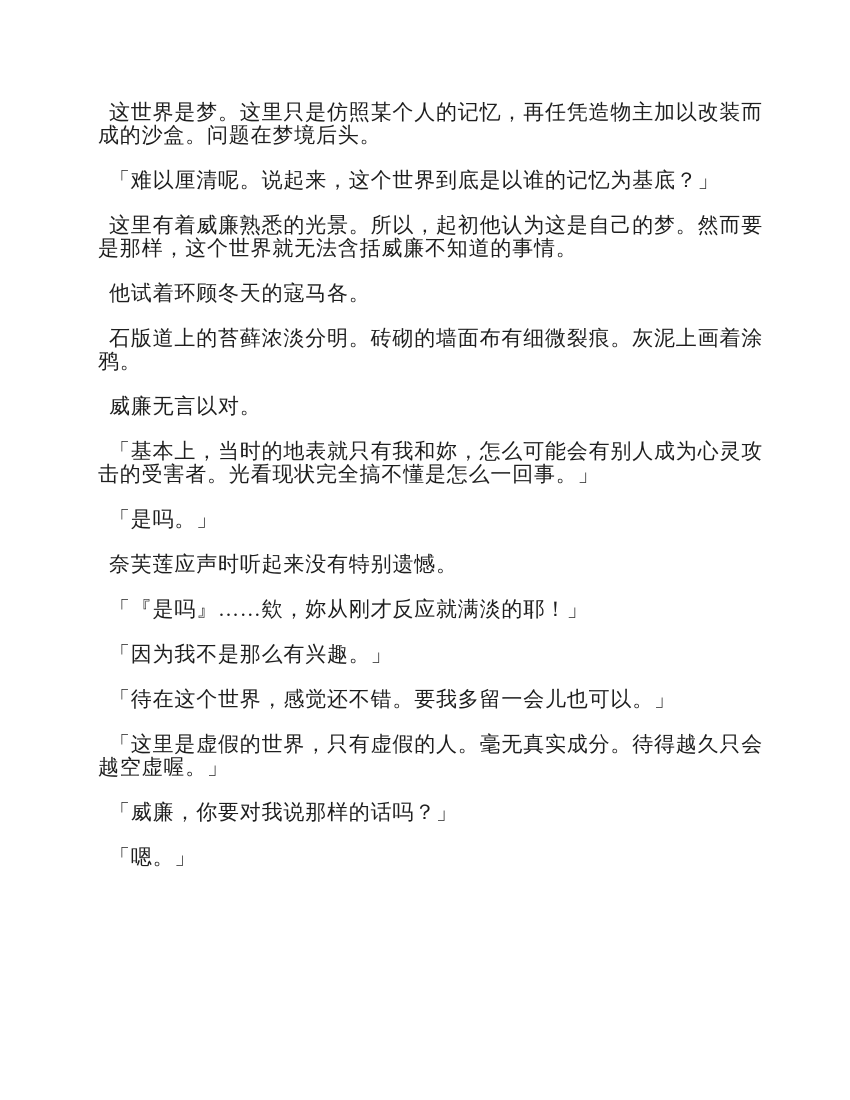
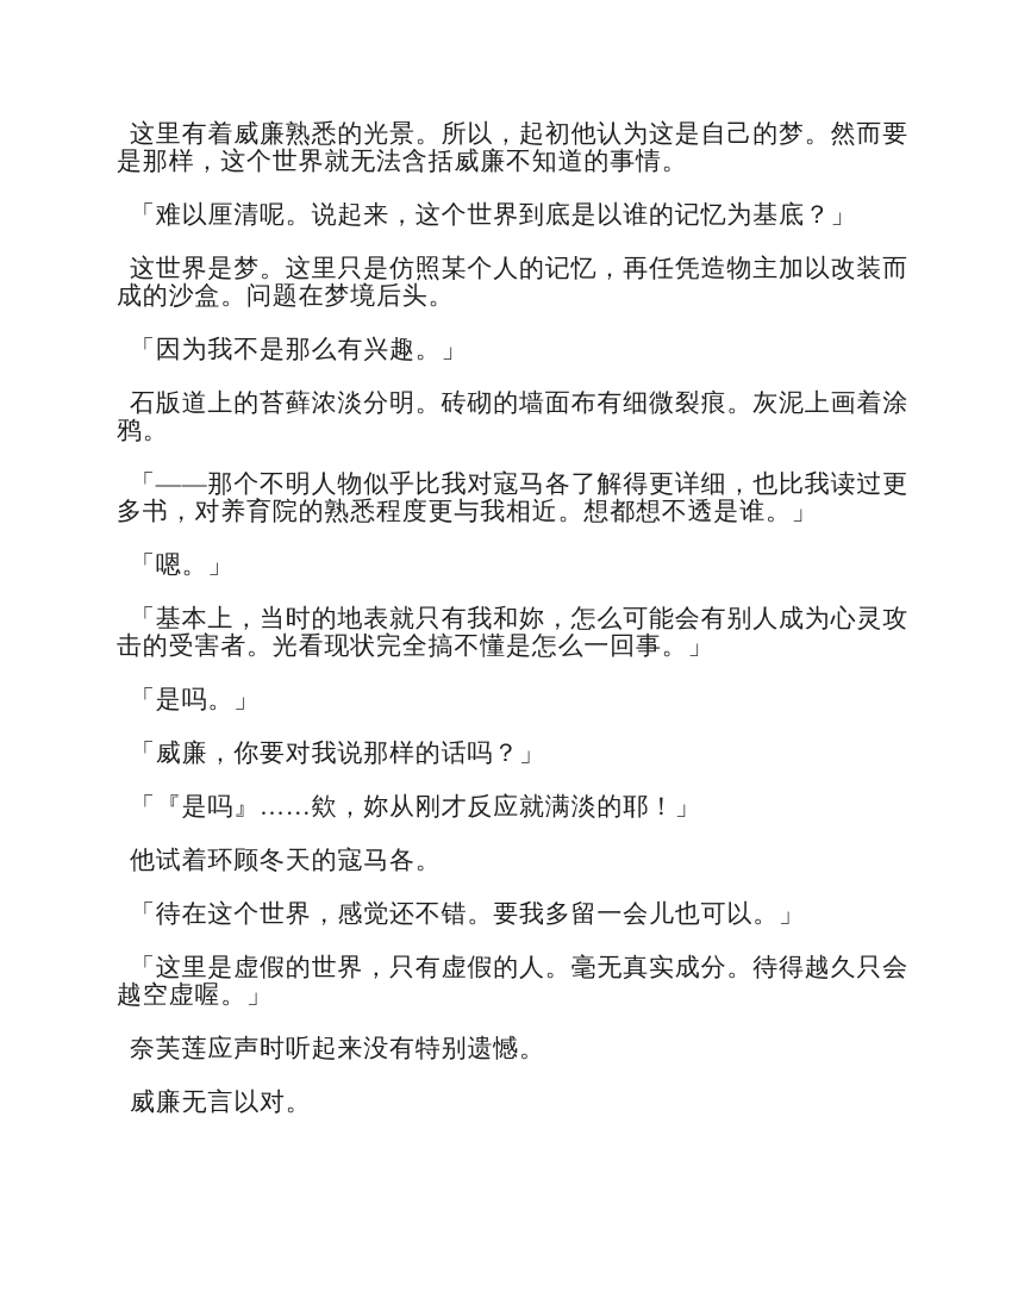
- 这世界是梦。这里只是仿照某个人的记忆，再任凭造物主加以改装而成的沙盒。问题在梦境后头。
+ 这里有着威廉熟悉的光景。所以，起初他认为这是自己的梦。然而要是那样，这个世界就无法含括威廉不知道的事情。
  「难以厘清呢。说起来，这个世界到底是以谁的记忆为基底？」
- 这里有着威廉熟悉的光景。所以，起初他认为这是自己的梦。然而要是那样，这个世界就无法含括威廉不知道的事情。
+ 这世界是梦。这里只是仿照某个人的记忆，再任凭造物主加以改装而成的沙盒。问题在梦境后头。
- 他试着环顾冬天的寇马各。
+ 「因为我不是那么有兴趣。」
  石版道上的苔藓浓淡分明。砖砌的墙面布有细微裂痕。灰泥上画着涂鸦。
+ 「——那个不明人物似乎比我对寇马各了解得更详细，也比我读过更多书，对养育院的熟悉程度更与我相近。想都想不透是谁。」
- 威廉无言以对。
+ 「嗯。」
  「基本上，当时的地表就只有我和妳，怎么可能会有别人成为心灵攻击的受害者。光看现状完全搞不懂是怎么一回事。」
  「是吗。」
- 奈芙莲应声时听起来没有特别遗憾。
+ 「威廉，你要对我说那样的话吗？」
  「『是吗』……欸，妳从刚才反应就满淡的耶！」
- 「因为我不是那么有兴趣。」
+ 他试着环顾冬天的寇马各。
  「待在这个世界，感觉还不错。要我多留一会儿也可以。」
  「这里是虚假的世界，只有虚假的人。毫无真实成分。待得越久只会越空虚喔。」
- 「威廉，你要对我说那样的话吗？」
+ 奈芙莲应声时听起来没有特别遗憾。
- 「嗯。」
+ 威廉无言以对。
